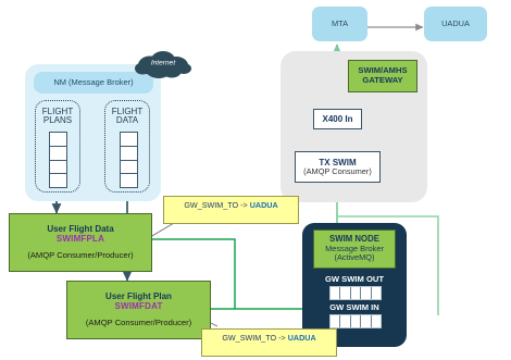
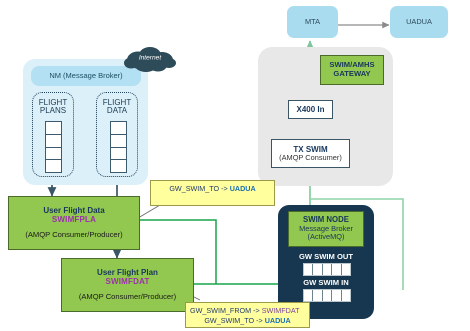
  NM (Message Broker)
  FLIGHT
  PLANS
  FLIGHT
  DATA
  User Flight Data
  SWIMFPLA
  (AMQP Consumer/Producer)
  User Flight Plan
  SWIMFDAT
  (AMQP Consumer/Producer)
  SWIM/AMHS
  GATEWAY
  X400 In
  TX SWIM
  (AMQP Consumer)
  MTA
  UADUA
  SWIM NODE
  Message Broker
  (ActiveMQ)
  GW SWIM OUT
  GW SWIM IN
  GW_SWIM_TO -> UADUA
+ GW_SWIM_FROM -> SWIMFDAT
  GW_SWIM_TO -> UADUA
